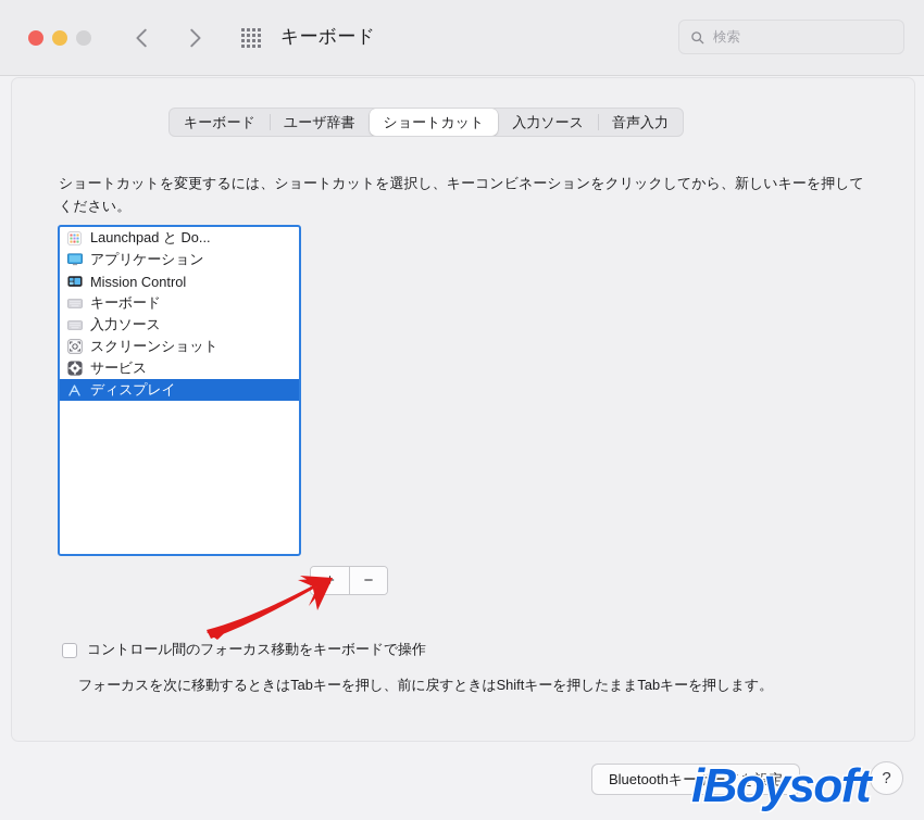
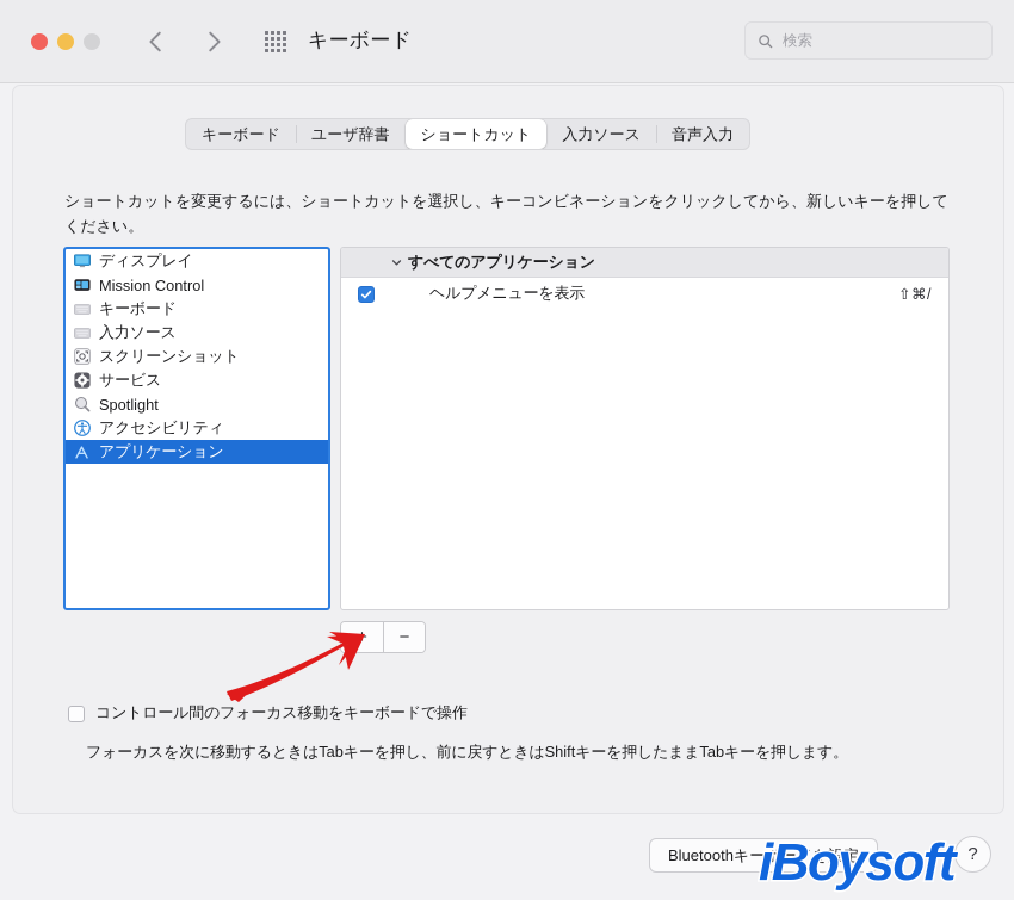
  キーボード
  検索
  キーボード
  ユーザ辞書
  ショートカット
  入力ソース
  音声入力
  ショートカットを変更するには、ショートカットを選択し、キーコンビネーションをクリックしてから、新しいキーを押してください。
- Launchpad と Do...
- アプリケーション
+ ディスプレイ
  Mission Control
  キーボード
  入力ソース
  スクリーンショット
  サービス
+ Spotlight
+ アクセシビリティ
- ディスプレイ
+ アプリケーション
+ すべてのアプリケーション
+ ヘルプメニューを表示
+ ⇧⌘/
  −
  コントロール間のフォーカス移動をキーボードで操作
  フォーカスを次に移動するときはTabキーを押し、前に戻すときはShiftキーを押したままTabキーを押します。
  Bluetoothキーボードを設定
  ?
  iBoysoft
